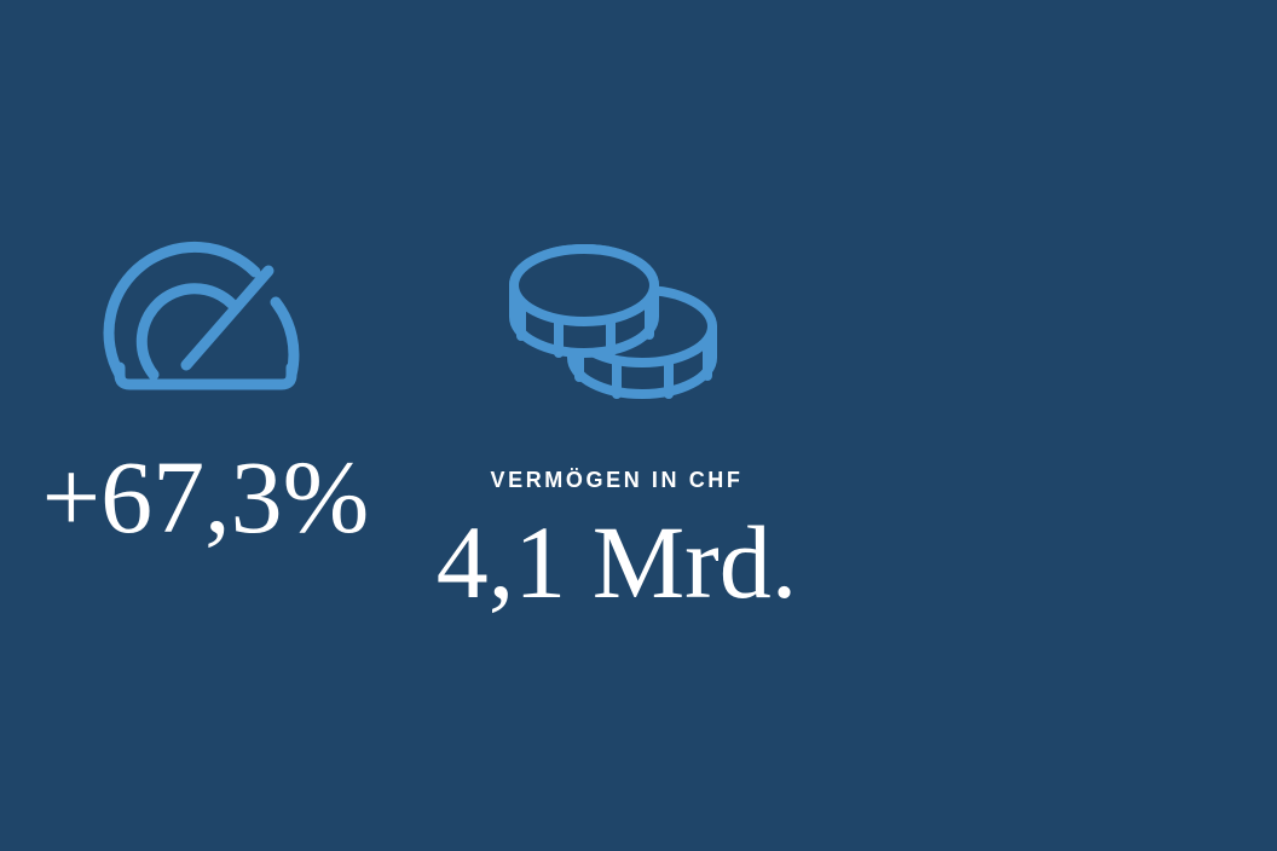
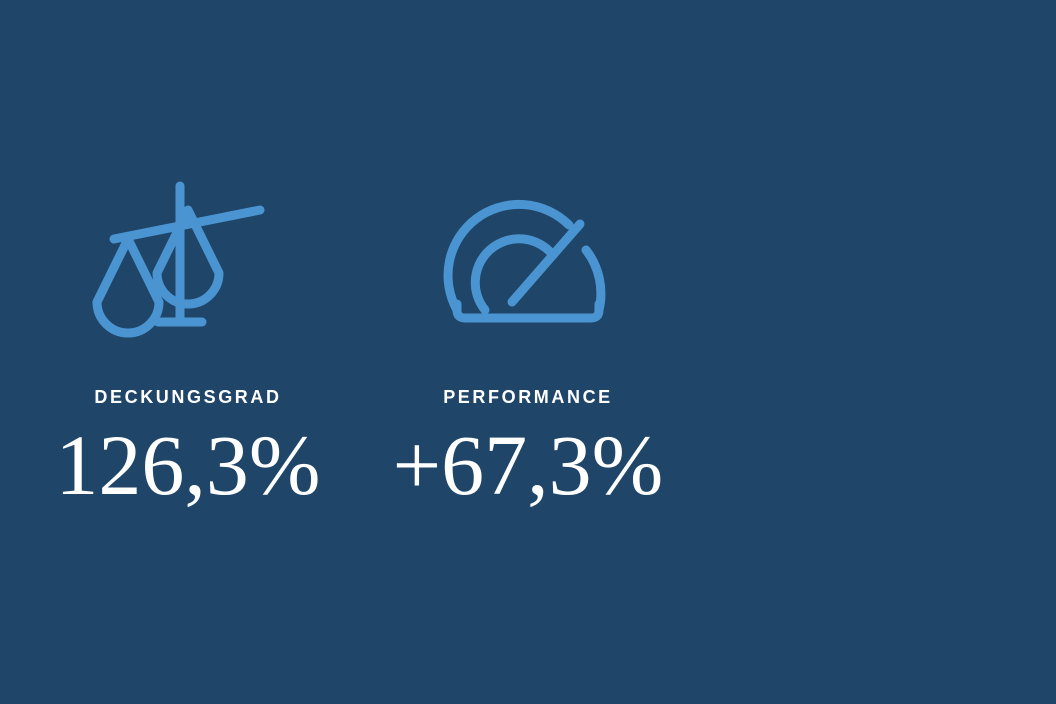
+ DECKUNGSGRAD
+ 126,3%
+ PERFORMANCE
  +67,3%
- VERMÖGEN IN CHF
- 4,1 Mrd.
